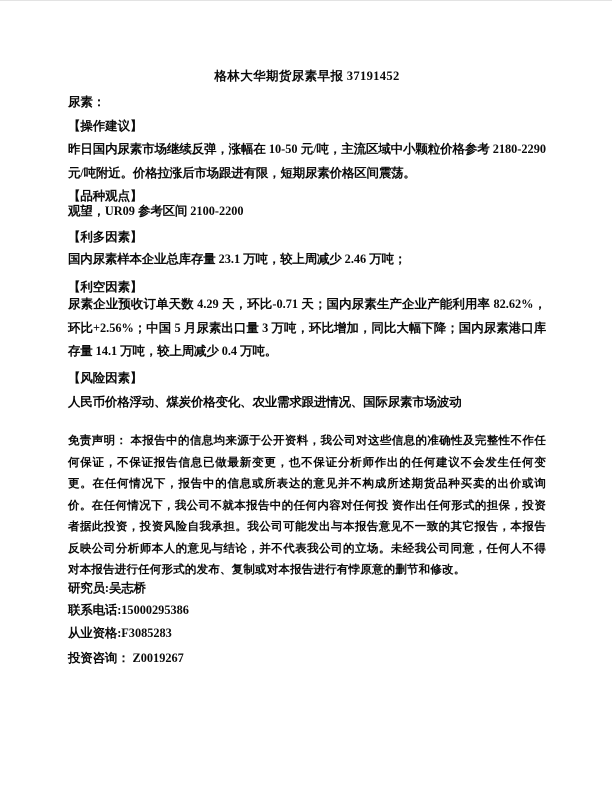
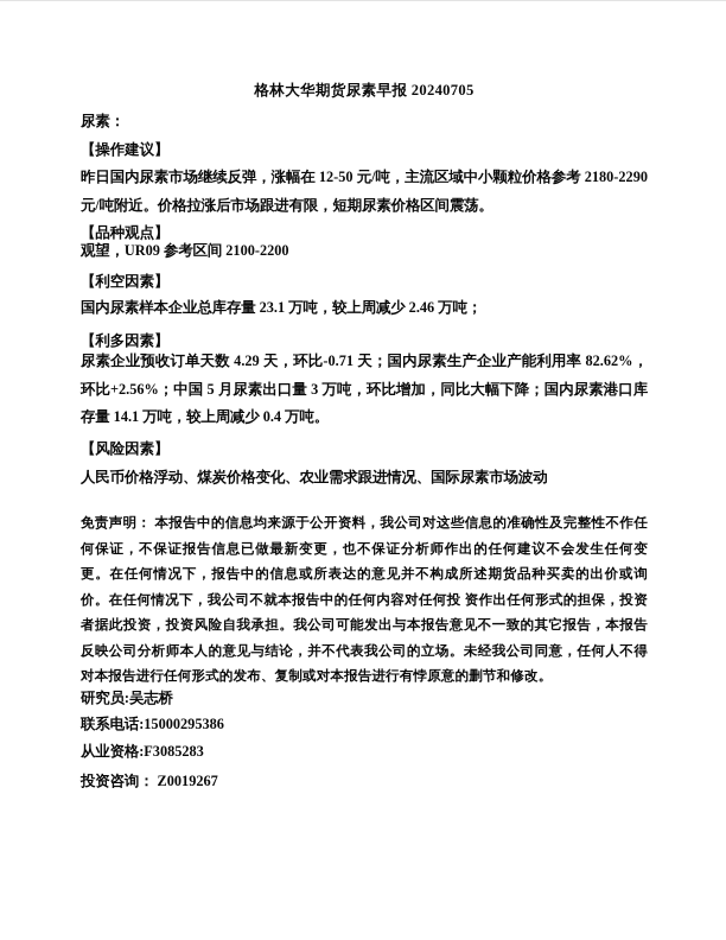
- 格林大华期货尿素早报 37191452
+ 格林大华期货尿素早报 20240705
  尿素：
  【操作建议】
- 昨日国内尿素市场继续反弹，涨幅在 10-50 元/吨，主流区域中小颗粒价格参考 2180-2290 元/吨附近。价格拉涨后市场跟进有限，短期尿素价格区间震荡。
+ 昨日国内尿素市场继续反弹，涨幅在 12-50 元/吨，主流区域中小颗粒价格参考 2180-2290 元/吨附近。价格拉涨后市场跟进有限，短期尿素价格区间震荡。
  【品种观点】
  观望，UR09 参考区间 2100-2200
- 【利多因素】
+ 【利空因素】
  国内尿素样本企业总库存量 23.1 万吨，较上周减少 2.46 万吨；
- 【利空因素】
+ 【利多因素】
  尿素企业预收订单天数 4.29 天，环比-0.71 天；国内尿素生产企业产能利用率 82.62%，环比+2.56%；中国 5 月尿素出口量 3 万吨，环比增加，同比大幅下降；国内尿素港口库存量 14.1 万吨，较上周减少 0.4 万吨。
  【风险因素】
  人民币价格浮动、煤炭价格变化、农业需求跟进情况、国际尿素市场波动
  免责声明： 本报告中的信息均来源于公开资料，我公司对这些信息的准确性及完整性不作任何保证，不保证报告信息已做最新变更，也不保证分析师作出的任何建议不会发生任何变更。在任何情况下，报告中的信息或所表达的意见并不构成所述期货品种买卖的出价或询价。在任何情况下，我公司不就本报告中的任何内容对任何投 资作出任何形式的担保，投资者据此投资，投资风险自我承担。我公司可能发出与本报告意见不一致的其它报告，本报告反映公司分析师本人的意见与结论，并不代表我公司的立场。未经我公司同意，任何人不得对本报告进行任何形式的发布、复制或对本报告进行有悖原意的删节和修改。
  研究员:吴志桥
  联系电话:15000295386
  从业资格:F3085283
  投资咨询： Z0019267
